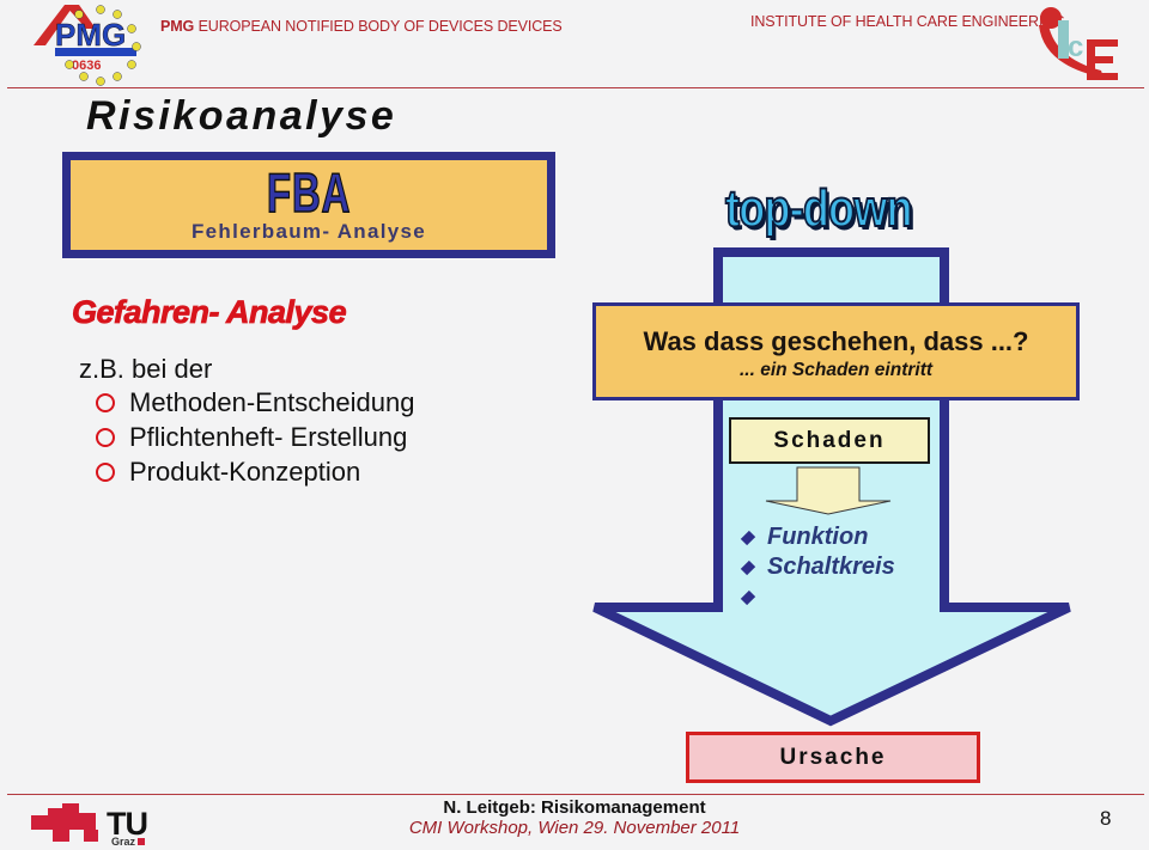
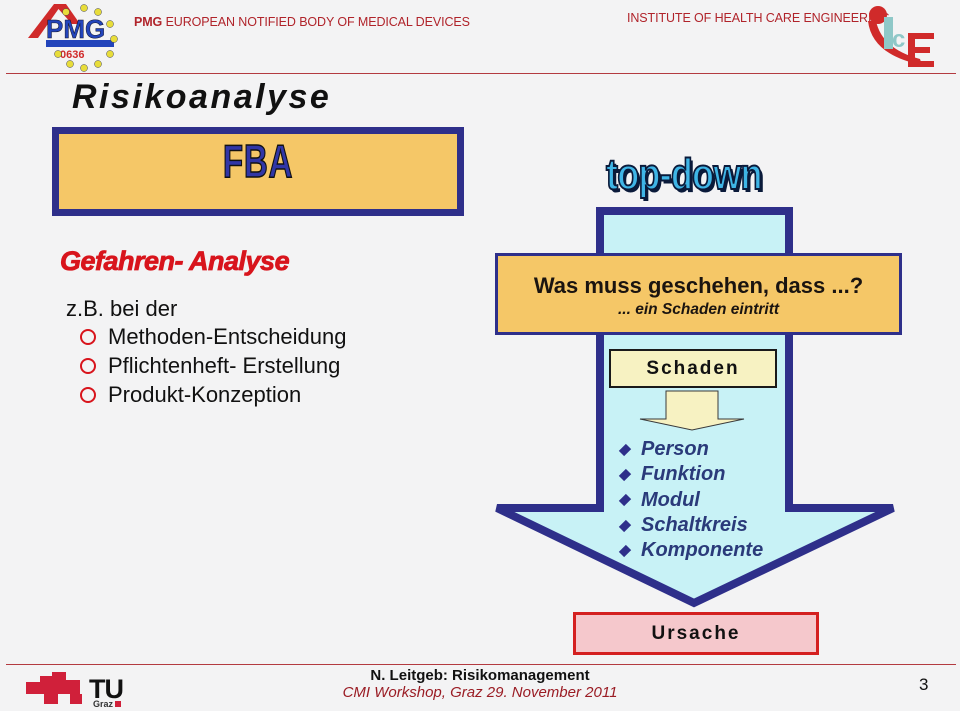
  PMG
  0636
- PMG EUROPEAN NOTIFIED BODY OF DEVICES DEVICES
+ PMG EUROPEAN NOTIFIED BODY OF MEDICAL DEVICES
  INSTITUTE OF HEALTH CARE ENGINEER
  c
  Risikoanalyse
  FBA
- Fehlerbaum- Analyse
  Gefahren- Analyse
  z.B. bei der
  Methoden-Entscheidung
  Pflichtenheft- Erstellung
  Produkt-Konzeption
  top-down
- Was dass geschehen, dass ...?
+ Was muss geschehen, dass ...?
  ... ein Schaden eintritt
  Schaden
+ Person
  Funktion
+ Modul
  Schaltkreis
+ Komponente
  Ursache
  TU
  Graz
  N. Leitgeb: Risikomanagement
- CMI Workshop, Wien 29. November 2011
+ CMI Workshop, Graz 29. November 2011
- 8
+ 3
